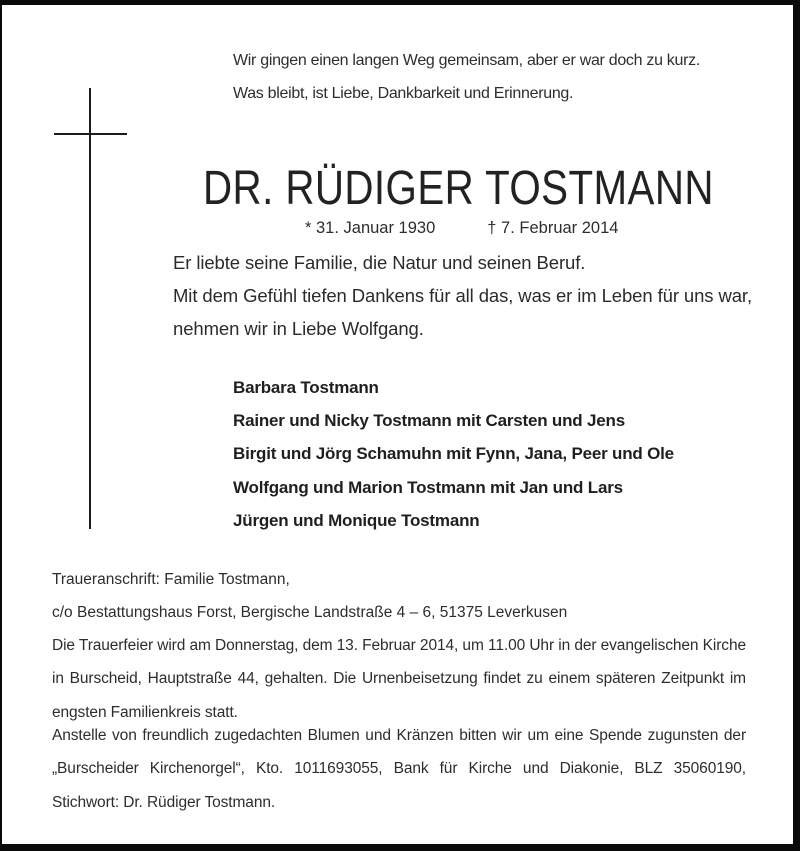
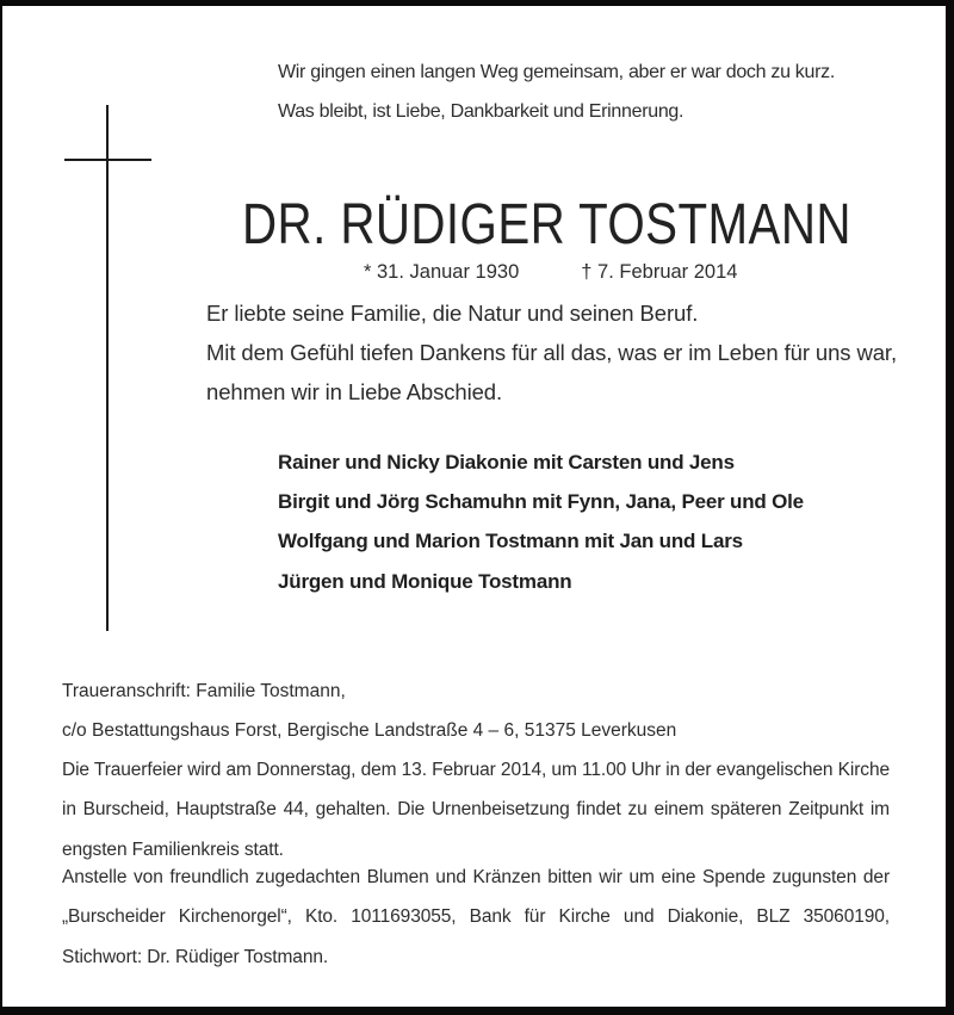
  Wir gingen einen langen Weg gemeinsam, aber er war doch zu kurz.
  Was bleibt, ist Liebe, Dankbarkeit und Erinnerung.
  DR. RÜDIGER TOSTMANN
  * 31. Januar 1930
  † 7. Februar 2014
  Er liebte seine Familie, die Natur und seinen Beruf.
  Mit dem Gefühl tiefen Dankens für all das, was er im Leben für uns war,
- nehmen wir in Liebe Wolfgang.
+ nehmen wir in Liebe Abschied.
- Barbara Tostmann
- Rainer und Nicky Tostmann mit Carsten und Jens
+ Rainer und Nicky Diakonie mit Carsten und Jens
  Birgit und Jörg Schamuhn mit Fynn, Jana, Peer und Ole
  Wolfgang und Marion Tostmann mit Jan und Lars
  Jürgen und Monique Tostmann
  Traueranschrift: Familie Tostmann,
  c/o Bestattungshaus Forst, Bergische Landstraße 4 – 6, 51375 Leverkusen
  Die Trauerfeier wird am Donnerstag, dem 13. Februar 2014, um 11.00 Uhr in der evangelischen Kirche in Burscheid, Hauptstraße 44, gehalten. Die Urnenbeisetzung findet zu einem späteren Zeitpunkt im engsten Familienkreis statt.
  Anstelle von freundlich zugedachten Blumen und Kränzen bitten wir um eine Spende zugunsten der „Burscheider Kirchenorgel“, Kto. 1011693055, Bank für Kirche und Diakonie, BLZ 35060190, Stichwort: Dr. Rüdiger Tostmann.
